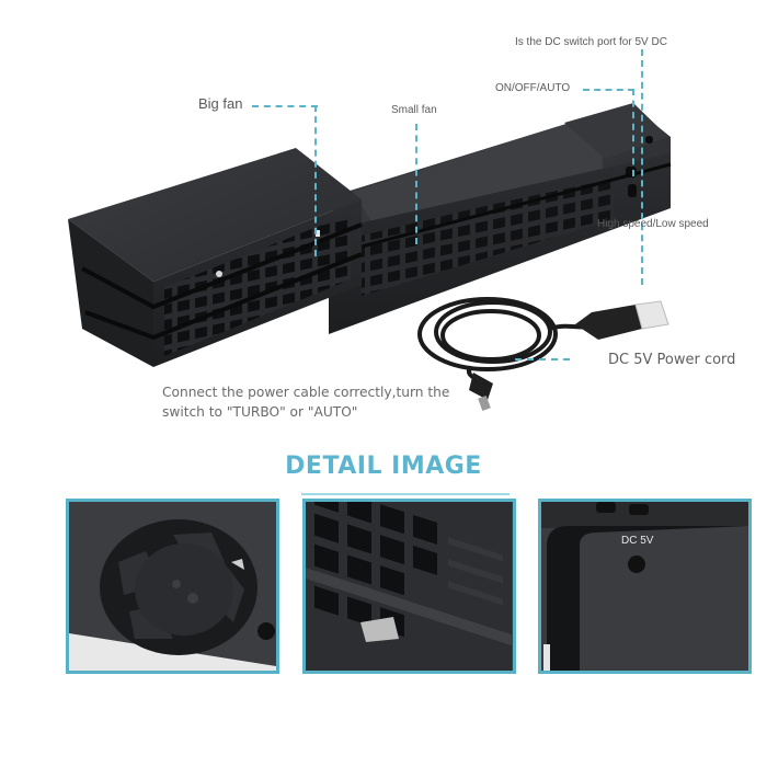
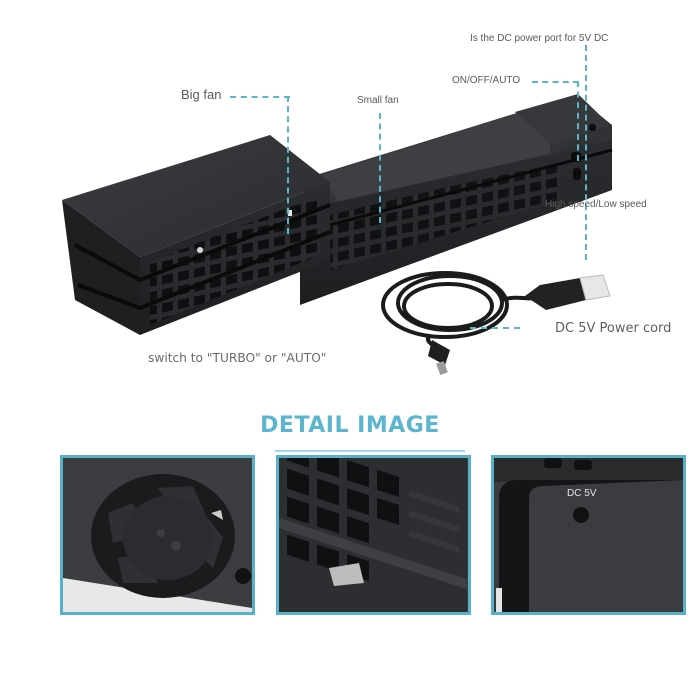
- Is the DC switch port for 5V DC
+ Is the DC power port for 5V DC
  ON/OFF/AUTO
  Big fan
  Small fan
  High speed/Low speed
  DC 5V Power cord
- Connect the power cable correctly,turn the
  switch to "TURBO" or "AUTO"
  DETAIL IMAGE
  DC 5V
